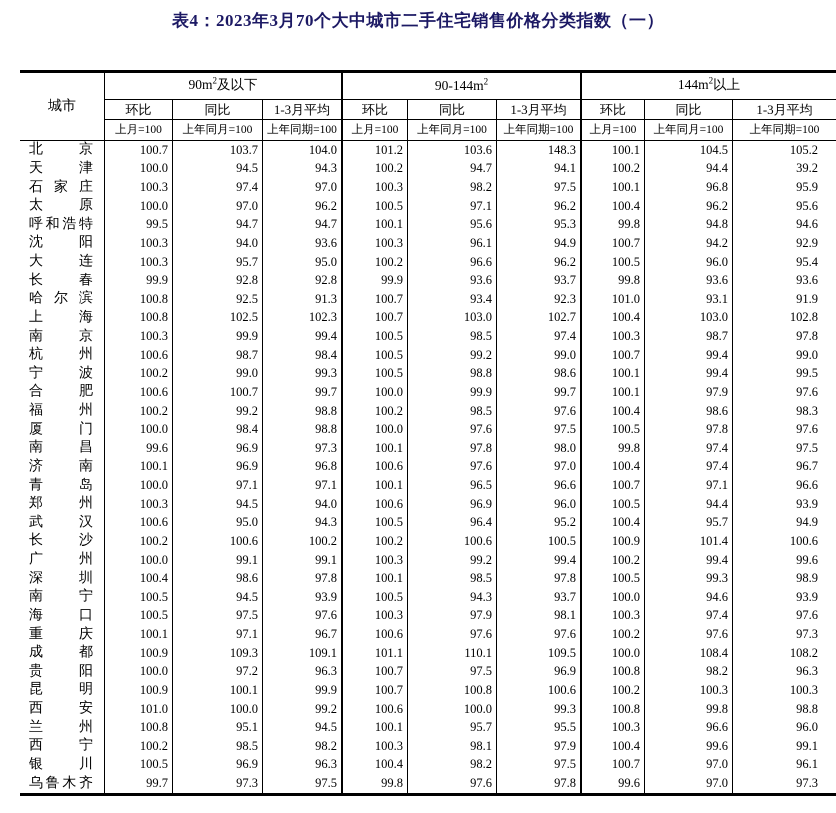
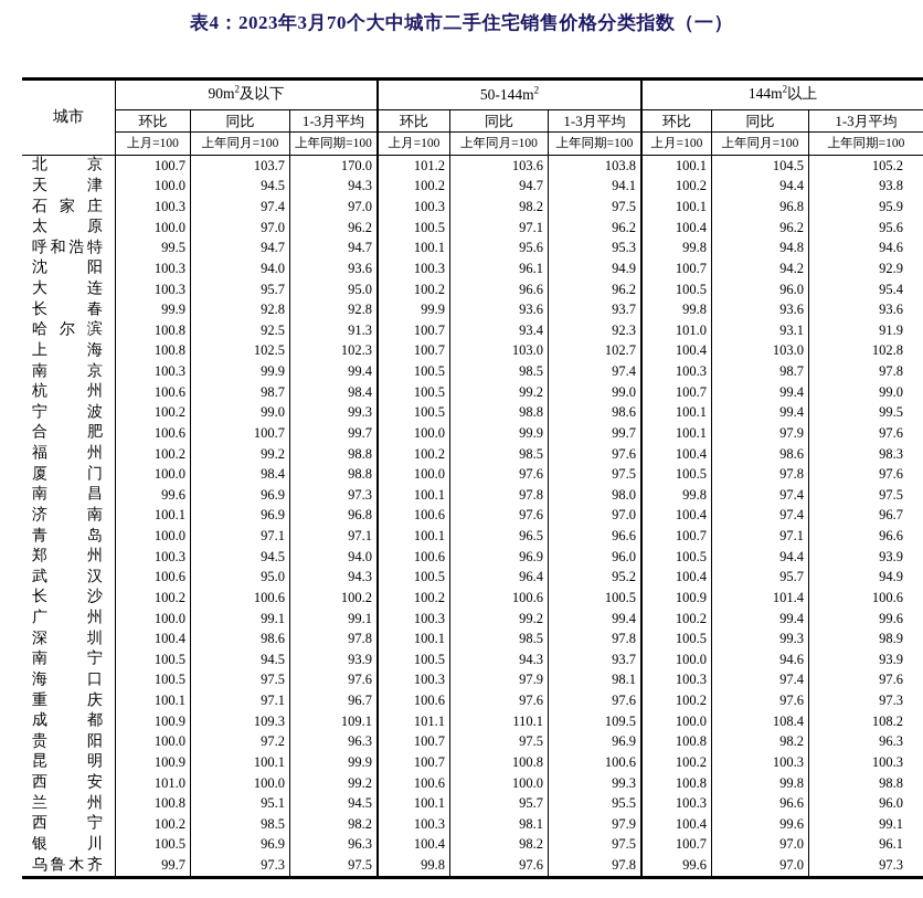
  表4：2023年3月70个大中城市二手住宅销售价格分类指数（一）
  城市
  90m2及以下
- 90-144m2
+ 50-144m2
  144m2以上
  环比
  同比
  1-3月平均
  环比
  同比
  1-3月平均
  环比
  同比
  1-3月平均
  上月=100
  上年同月=100
  上年同期=100
  上月=100
  上年同月=100
  上年同期=100
  上月=100
  上年同月=100
  上年同期=100
  北
  京
  100.7
  103.7
- 104.0
+ 170.0
  101.2
  103.6
- 148.3
+ 103.8
  100.1
  104.5
  105.2
  天
  津
  100.0
  94.5
  94.3
  100.2
  94.7
  94.1
  100.2
  94.4
- 39.2
+ 93.8
  石
  家
  庄
  100.3
  97.4
  97.0
  100.3
  98.2
  97.5
  100.1
  96.8
  95.9
  太
  原
  100.0
  97.0
  96.2
  100.5
  97.1
  96.2
  100.4
  96.2
  95.6
  呼
  和
  浩
  特
  99.5
  94.7
  94.7
  100.1
  95.6
  95.3
  99.8
  94.8
  94.6
  沈
  阳
  100.3
  94.0
  93.6
  100.3
  96.1
  94.9
  100.7
  94.2
  92.9
  大
  连
  100.3
  95.7
  95.0
  100.2
  96.6
  96.2
  100.5
  96.0
  95.4
  长
  春
  99.9
  92.8
  92.8
  99.9
  93.6
  93.7
  99.8
  93.6
  93.6
  哈
  尔
  滨
  100.8
  92.5
  91.3
  100.7
  93.4
  92.3
  101.0
  93.1
  91.9
  上
  海
  100.8
  102.5
  102.3
  100.7
  103.0
  102.7
  100.4
  103.0
  102.8
  南
  京
  100.3
  99.9
  99.4
  100.5
  98.5
  97.4
  100.3
  98.7
  97.8
  杭
  州
  100.6
  98.7
  98.4
  100.5
  99.2
  99.0
  100.7
  99.4
  99.0
  宁
  波
  100.2
  99.0
  99.3
  100.5
  98.8
  98.6
  100.1
  99.4
  99.5
  合
  肥
  100.6
  100.7
  99.7
  100.0
  99.9
  99.7
  100.1
  97.9
  97.6
  福
  州
  100.2
  99.2
  98.8
  100.2
  98.5
  97.6
  100.4
  98.6
  98.3
  厦
  门
  100.0
  98.4
  98.8
  100.0
  97.6
  97.5
  100.5
  97.8
  97.6
  南
  昌
  99.6
  96.9
  97.3
  100.1
  97.8
  98.0
  99.8
  97.4
  97.5
  济
  南
  100.1
  96.9
  96.8
  100.6
  97.6
  97.0
  100.4
  97.4
  96.7
  青
  岛
  100.0
  97.1
  97.1
  100.1
  96.5
  96.6
  100.7
  97.1
  96.6
  郑
  州
  100.3
  94.5
  94.0
  100.6
  96.9
  96.0
  100.5
  94.4
  93.9
  武
  汉
  100.6
  95.0
  94.3
  100.5
  96.4
  95.2
  100.4
  95.7
  94.9
  长
  沙
  100.2
  100.6
  100.2
  100.2
  100.6
  100.5
  100.9
  101.4
  100.6
  广
  州
  100.0
  99.1
  99.1
  100.3
  99.2
  99.4
  100.2
  99.4
  99.6
  深
  圳
  100.4
  98.6
  97.8
  100.1
  98.5
  97.8
  100.5
  99.3
  98.9
  南
  宁
  100.5
  94.5
  93.9
  100.5
  94.3
  93.7
  100.0
  94.6
  93.9
  海
  口
  100.5
  97.5
  97.6
  100.3
  97.9
  98.1
  100.3
  97.4
  97.6
  重
  庆
  100.1
  97.1
  96.7
  100.6
  97.6
  97.6
  100.2
  97.6
  97.3
  成
  都
  100.9
  109.3
  109.1
  101.1
  110.1
  109.5
  100.0
  108.4
  108.2
  贵
  阳
  100.0
  97.2
  96.3
  100.7
  97.5
  96.9
  100.8
  98.2
  96.3
  昆
  明
  100.9
  100.1
  99.9
  100.7
  100.8
  100.6
  100.2
  100.3
  100.3
  西
  安
  101.0
  100.0
  99.2
  100.6
  100.0
  99.3
  100.8
  99.8
  98.8
  兰
  州
  100.8
  95.1
  94.5
  100.1
  95.7
  95.5
  100.3
  96.6
  96.0
  西
  宁
  100.2
  98.5
  98.2
  100.3
  98.1
  97.9
  100.4
  99.6
  99.1
  银
  川
  100.5
  96.9
  96.3
  100.4
  98.2
  97.5
  100.7
  97.0
  96.1
  乌
  鲁
  木
  齐
  99.7
  97.3
  97.5
  99.8
  97.6
  97.8
  99.6
  97.0
  97.3
